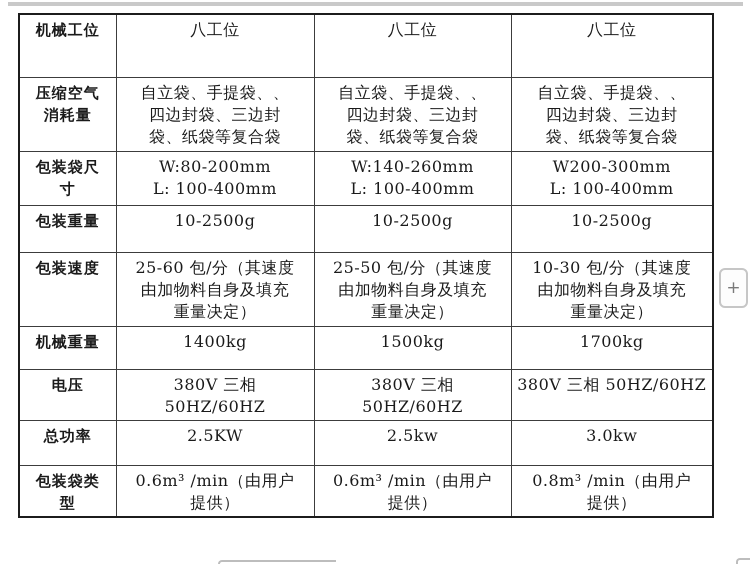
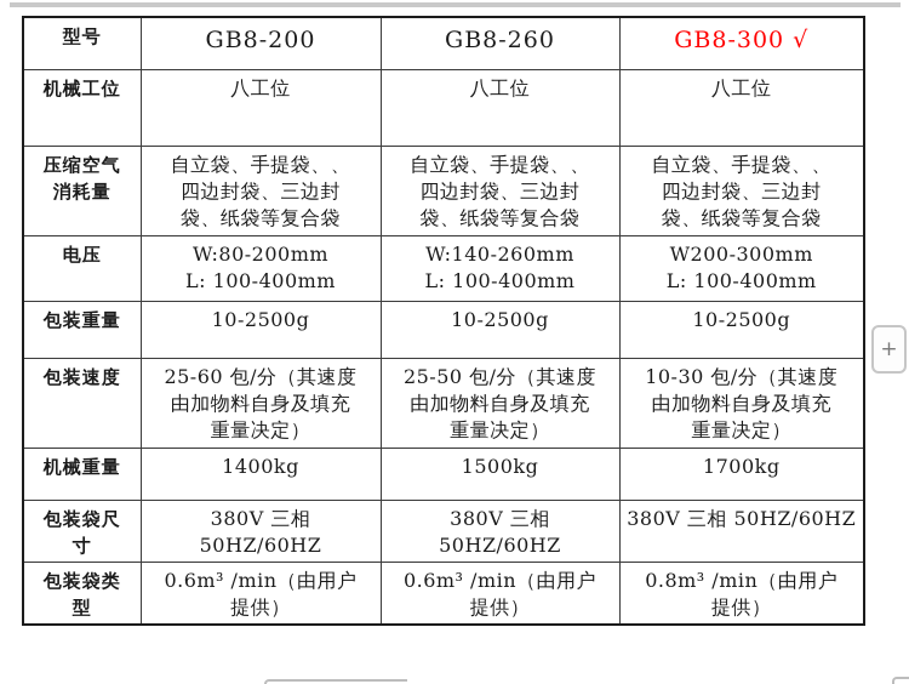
+ 型号	GB8-200	GB8-260	GB8-300 √
  机械工位	八工位	八工位	八工位
  压缩空气 消耗量	自立袋、手提袋、、 四边封袋、三边封 袋、纸袋等复合袋	自立袋、手提袋、、 四边封袋、三边封 袋、纸袋等复合袋	自立袋、手提袋、、 四边封袋、三边封 袋、纸袋等复合袋
- 包装袋尺 寸	W:80-200mm L: 100-400mm	W:140-260mm L: 100-400mm	W200-300mm L: 100-400mm
+ 电压	W:80-200mm L: 100-400mm	W:140-260mm L: 100-400mm	W200-300mm L: 100-400mm
  包装重量	10-2500g	10-2500g	10-2500g
  包装速度	25-60 包/分（其速度 由加物料自身及填充 重量决定）	25-50 包/分（其速度 由加物料自身及填充 重量决定）	10-30 包/分（其速度 由加物料自身及填充 重量决定）
  机械重量	1400kg	1500kg	1700kg
- 电压	380V 三相 50HZ/60HZ	380V 三相 50HZ/60HZ	380V 三相 50HZ/60HZ
+ 包装袋尺 寸	380V 三相 50HZ/60HZ	380V 三相 50HZ/60HZ	380V 三相 50HZ/60HZ
- 总功率	2.5KW	2.5kw	3.0kw
  包装袋类 型	0.6m³ /min（由用户 提供）	0.6m³ /min（由用户 提供）	0.8m³ /min（由用户 提供）
  +
